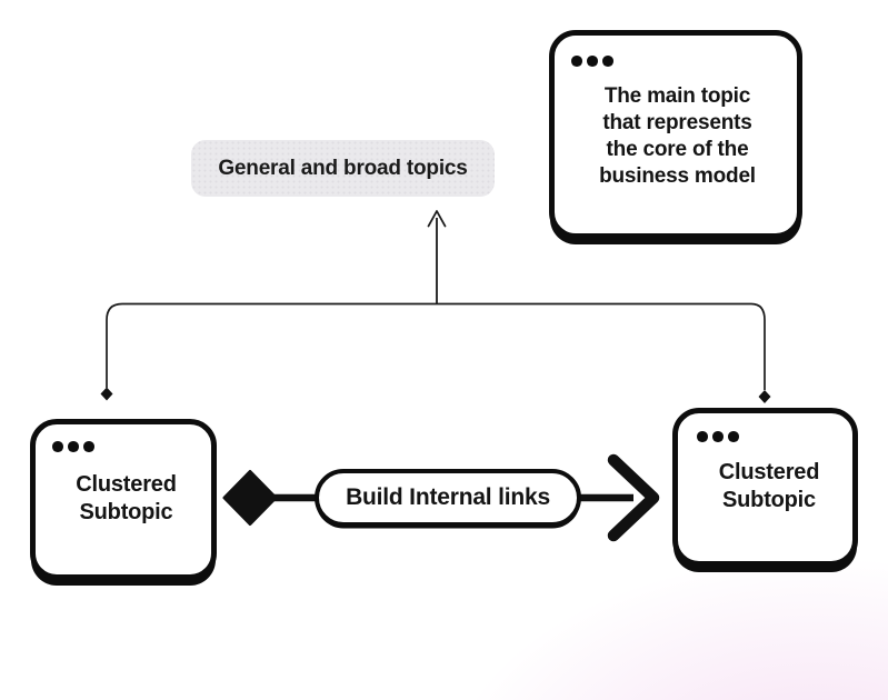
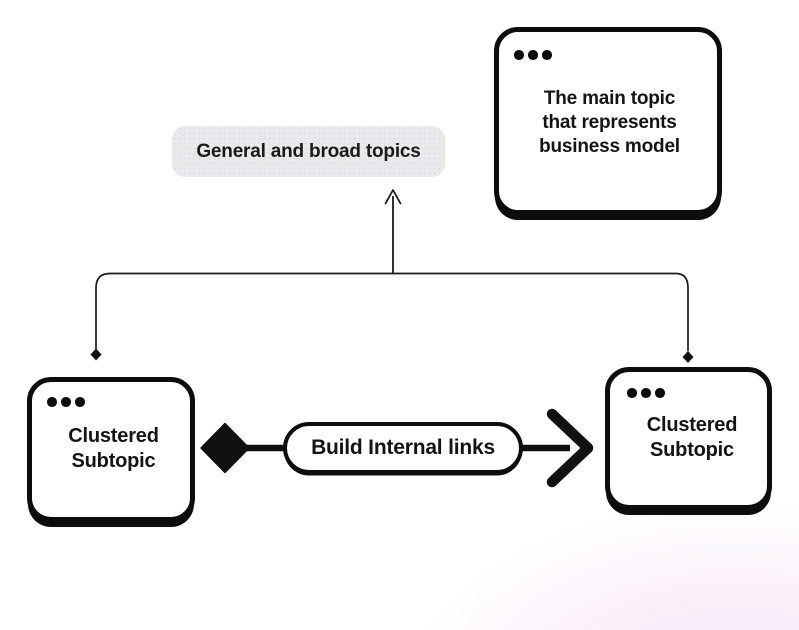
  General and broad topics
  The main topic
  that represents
- the core of the
  business model
  Clustered
  Subtopic
  Build Internal links
  Clustered
  Subtopic
